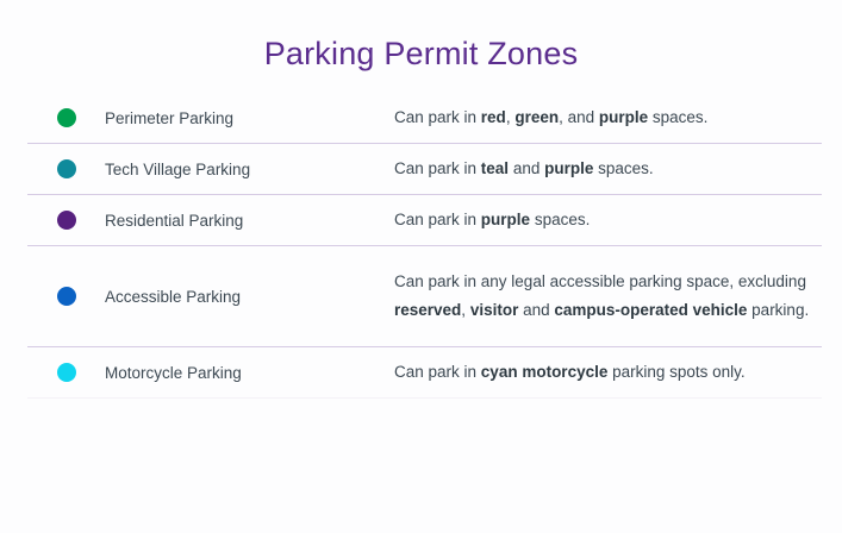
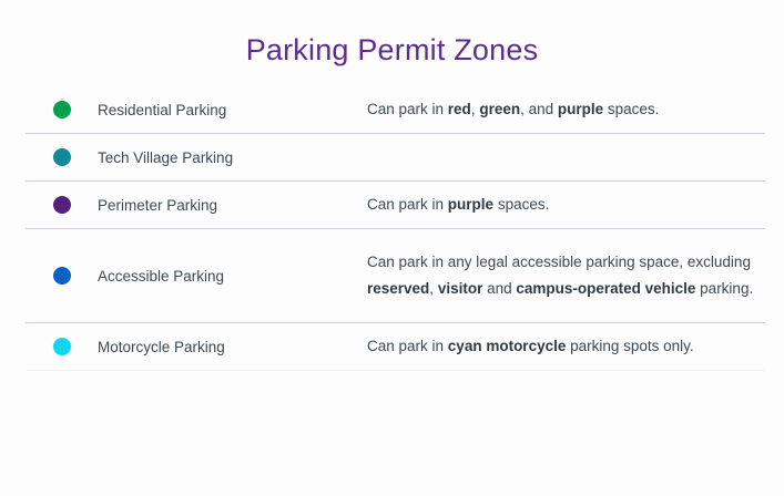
  Parking Permit Zones
- Perimeter Parking
+ Residential Parking
  Can park in red, green, and purple spaces.
  Tech Village Parking
- Can park in teal and purple spaces.
- Residential Parking
+ Perimeter Parking
  Can park in purple spaces.
  Accessible Parking
  Can park in any legal accessible parking space, excluding reserved, visitor and campus-operated vehicle parking.
  Motorcycle Parking
  Can park in cyan motorcycle parking spots only.
